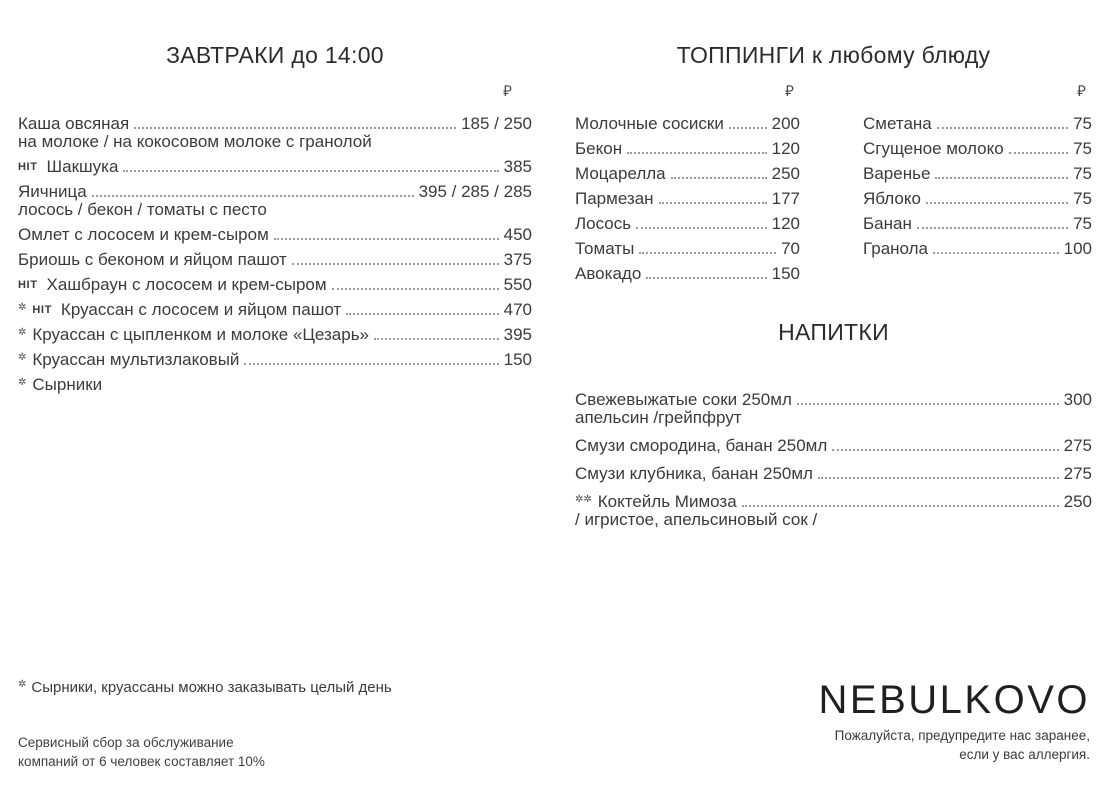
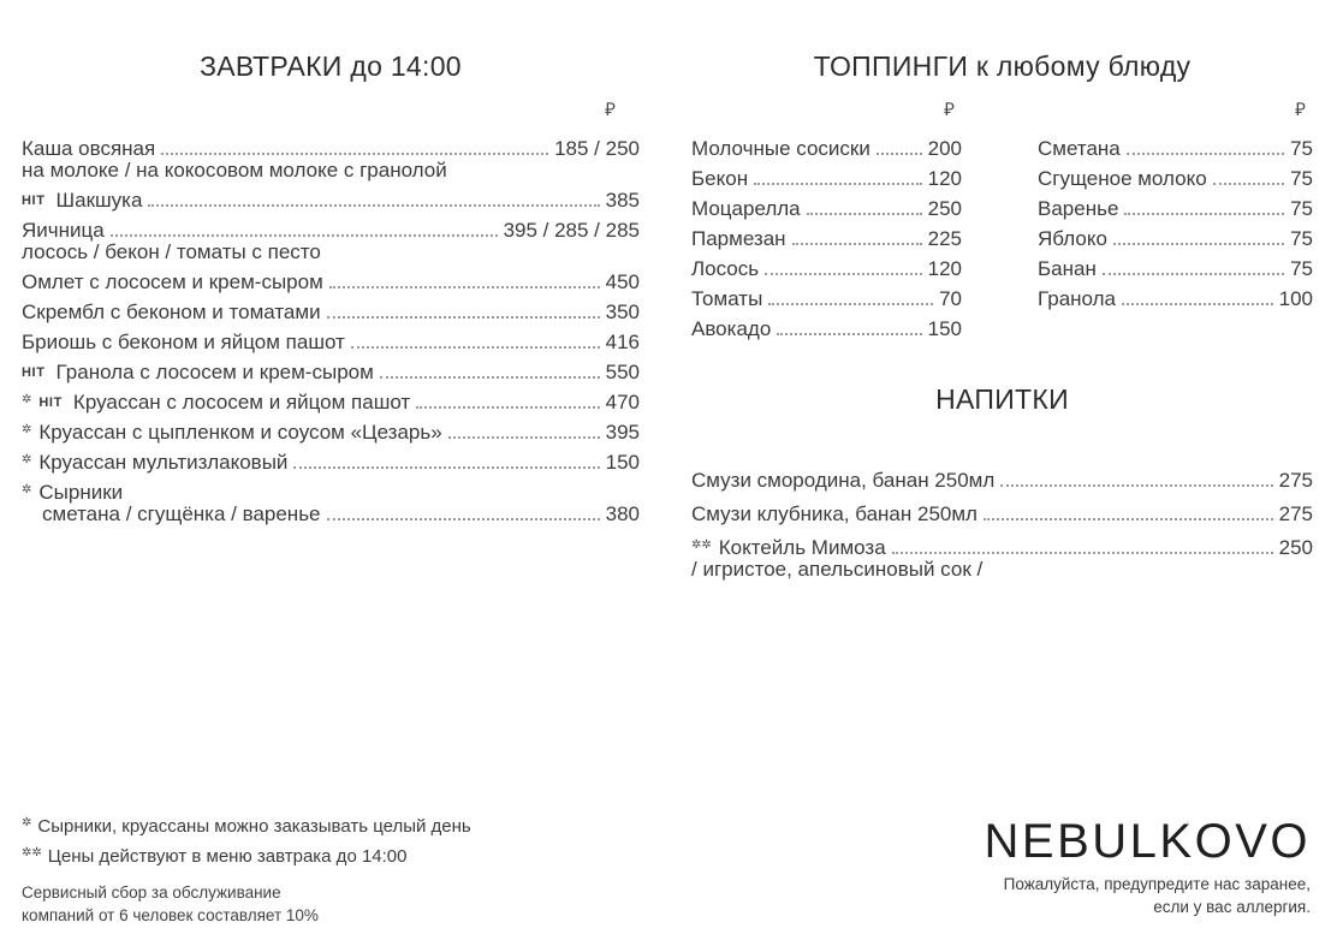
  ЗАВТРАКИ до 14:00
  ₽
  Каша овсяная
  185 / 250
  на молоке / на кокосовом молоке с гранолой
  HIT
  Шакшука
  385
  Яичница
  395 / 285 / 285
  лосось / бекон / томаты с песто
  Омлет с лососем и крем-сыром
  450
+ Скрембл с беконом и томатами
+ 350
  Бриошь с беконом и яйцом пашот
- 375
+ 416
  HIT
- Хашбраун с лососем и крем-сыром
+ Гранола с лососем и крем-сыром
  550
  ✲
  HIT
  Круассан с лососем и яйцом пашот
  470
  ✲
- Круассан с цыпленком и молоке «Цезарь»
+ Круассан с цыпленком и соусом «Цезарь»
  395
  ✲
  Круассан мультизлаковый
  150
  ✲
  Сырники
+ сметана / сгущёнка / варенье
+ 380
  ТОППИНГИ к любому блюду
  ₽
  Молочные сосиски
  200
  Бекон
  120
  Моцарелла
  250
  Пармезан
- 177
+ 225
  Лосось
  120
  Томаты
  70
  Авокадо
  150
  ₽
  Сметана
  75
  Сгущеное молоко
  75
  Варенье
  75
  Яблоко
  75
  Банан
  75
  Гранола
  100
  НАПИТКИ
- Свежевыжатые соки 250мл
- 300
- апельсин /грейпфрут
  Смузи смородина, банан 250мл
  275
  Смузи клубника, банан 250мл
  275
  ✲✲
  Коктейль Мимоза
  250
  / игристое, апельсиновый сок /
  ✲ Сырники, круассаны можно заказывать целый день
+ ✲✲ Цены действуют в меню завтрака до 14:00
  Сервисный сбор за обслуживание
  компаний от 6 человек составляет 10%
  NEBULKOVO
  Пожалуйста, предупредите нас заранее,
  если у вас аллергия.
